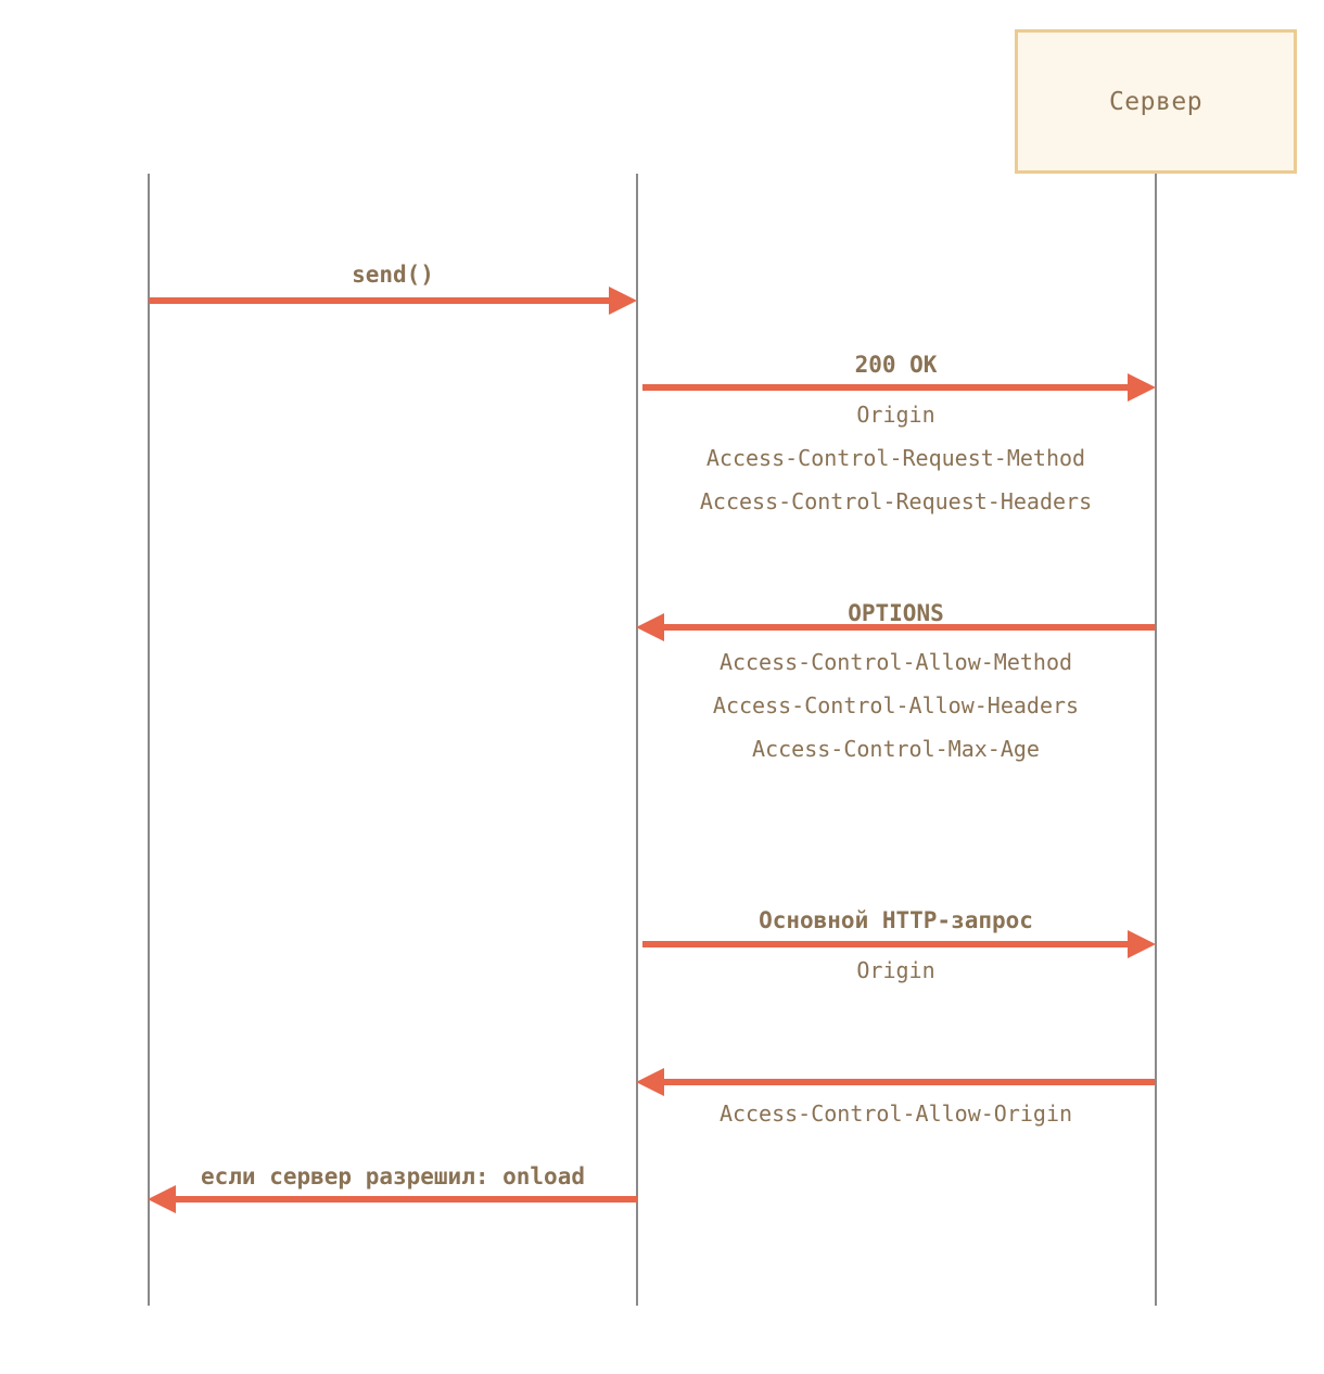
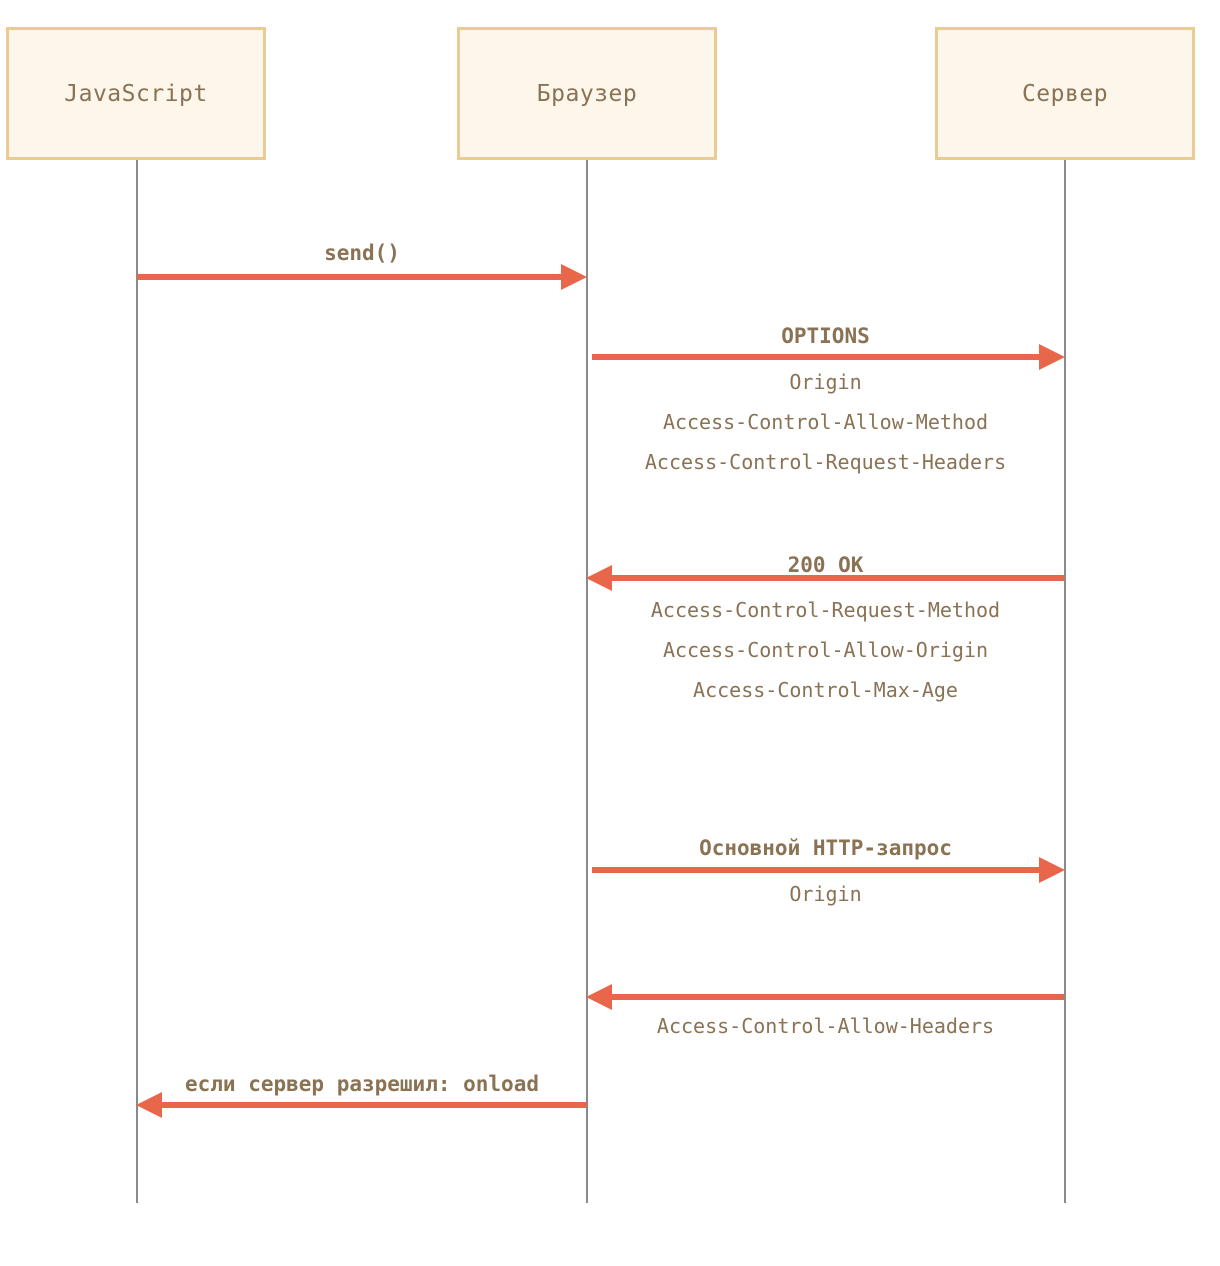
+ JavaScript
+ Браузер
  Сервер
  send()
- 200 OK
+ OPTIONS
  Origin
- Access-Control-Request-Method
+ Access-Control-Allow-Method
  Access-Control-Request-Headers
- OPTIONS
+ 200 OK
- Access-Control-Allow-Method
+ Access-Control-Request-Method
- Access-Control-Allow-Headers
+ Access-Control-Allow-Origin
  Access-Control-Max-Age
  Основной HTTP-запрос
  Origin
- Access-Control-Allow-Origin
+ Access-Control-Allow-Headers
  если сервер разрешил: onload
